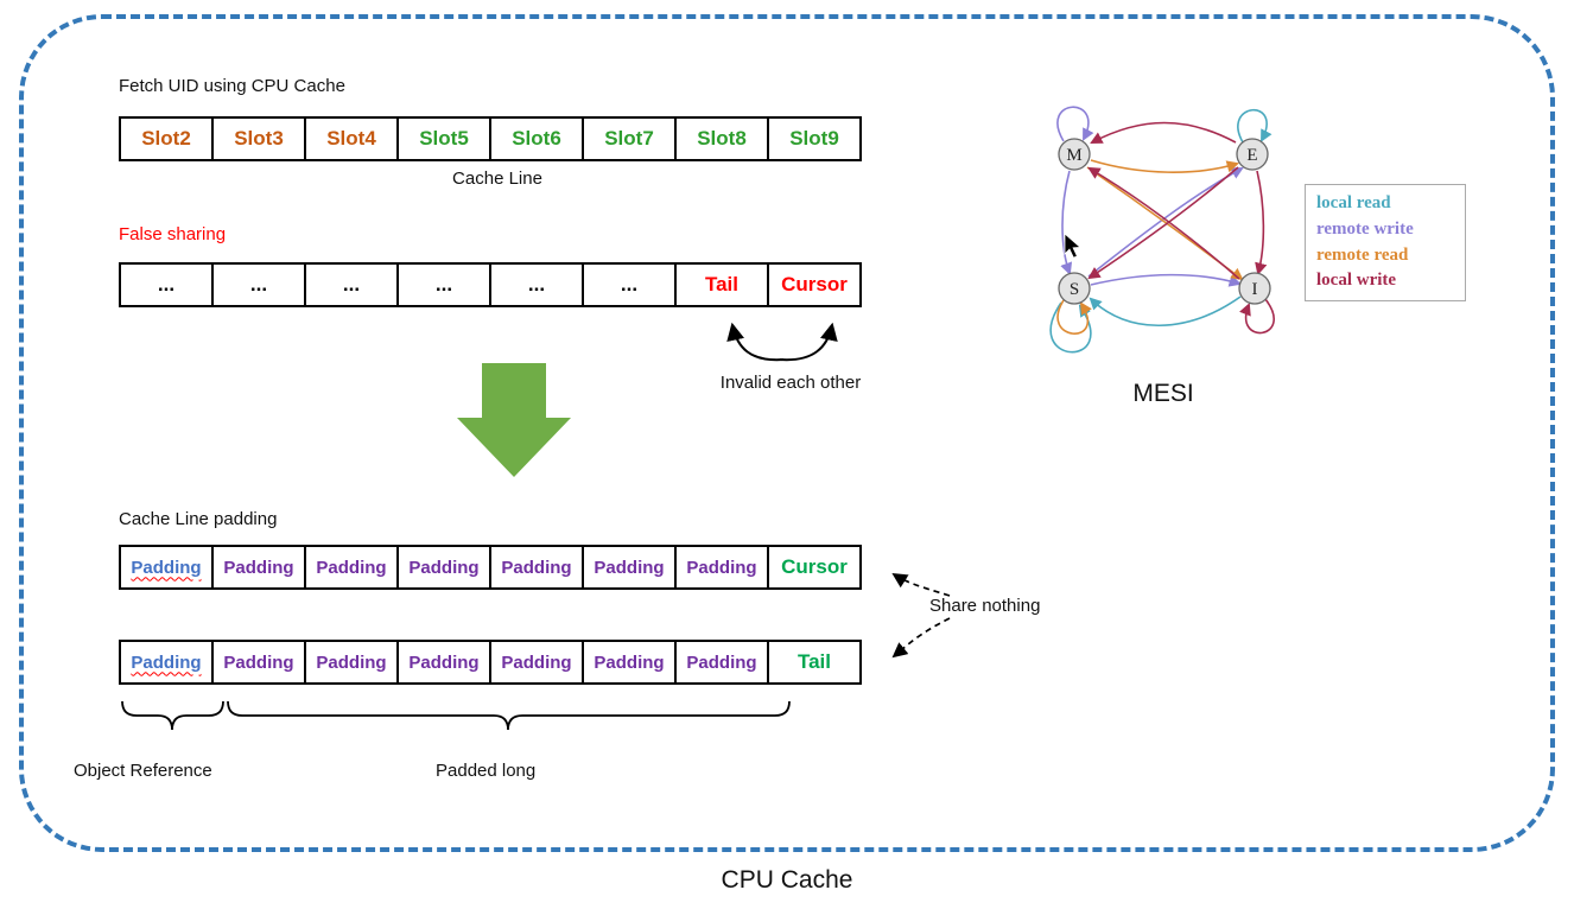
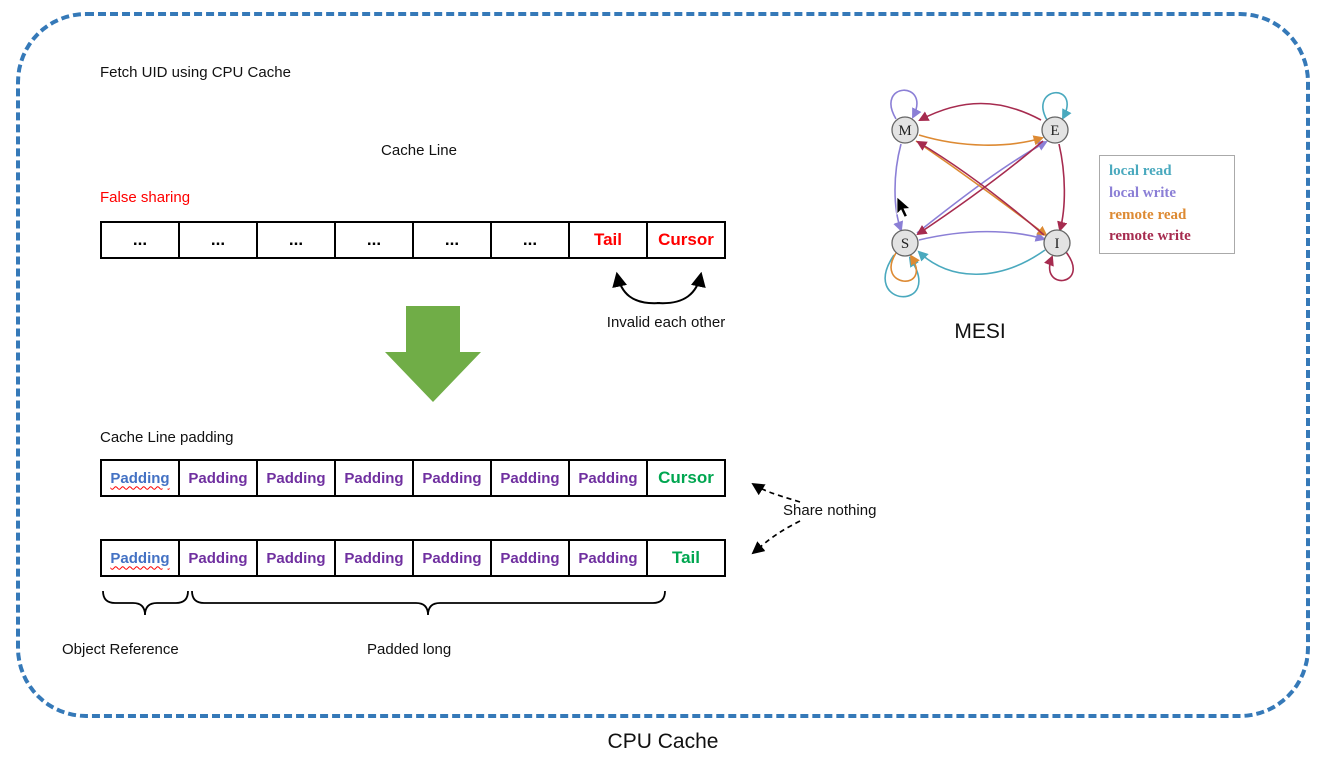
  Fetch UID using CPU Cache
- Slot2
- Slot3
- Slot4
- Slot5
- Slot6
- Slot7
- Slot8
- Slot9
  Cache Line
  False sharing
  ...
  ...
  ...
  ...
  ...
  ...
  Tail
  Cursor
  Invalid each other
  Cache Line padding
  Padding
  Padding
  Padding
  Padding
  Padding
  Padding
  Padding
  Cursor
  Padding
  Padding
  Padding
  Padding
  Padding
  Padding
  Padding
  Tail
  Share nothing
  Object Reference
  Padded long
  M
  E
  S
  I
  local read
- remote write
+ local write
  remote read
- local write
+ remote write
  MESI
  CPU Cache
